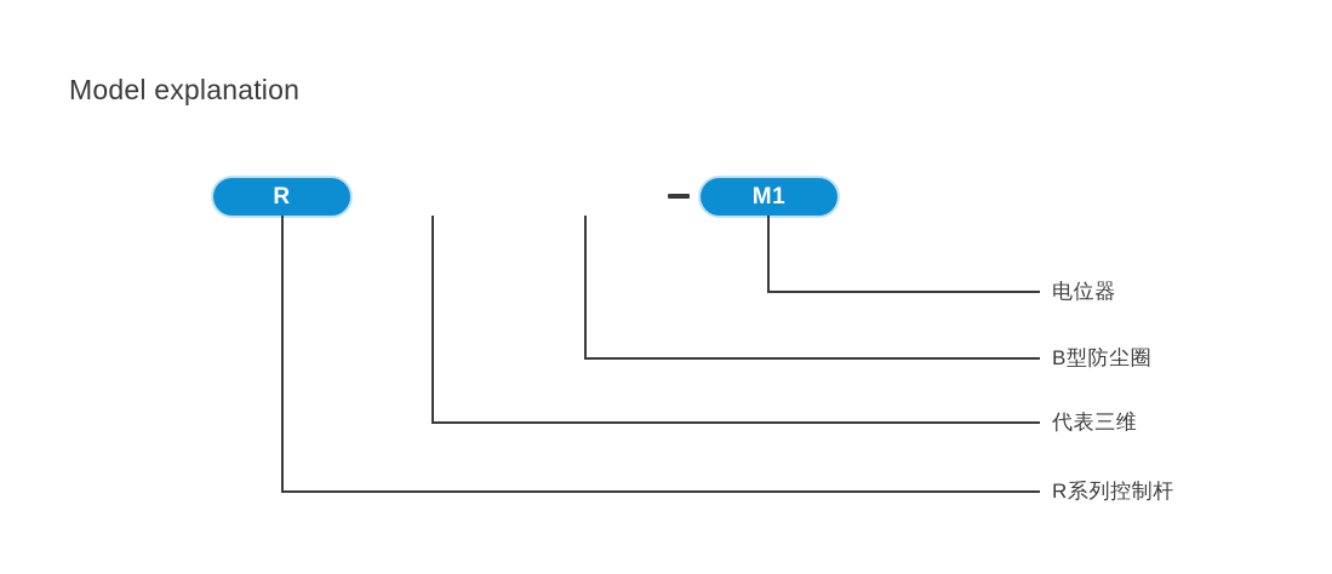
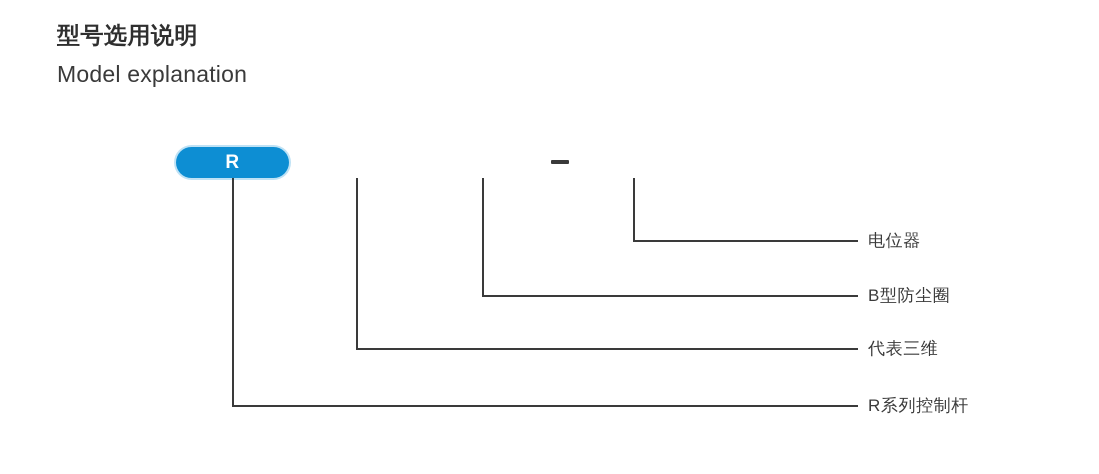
+ 型号选用说明
  Model explanation
  R
- M1
  电位器
  B型防尘圈
  代表三维
  R系列控制杆
